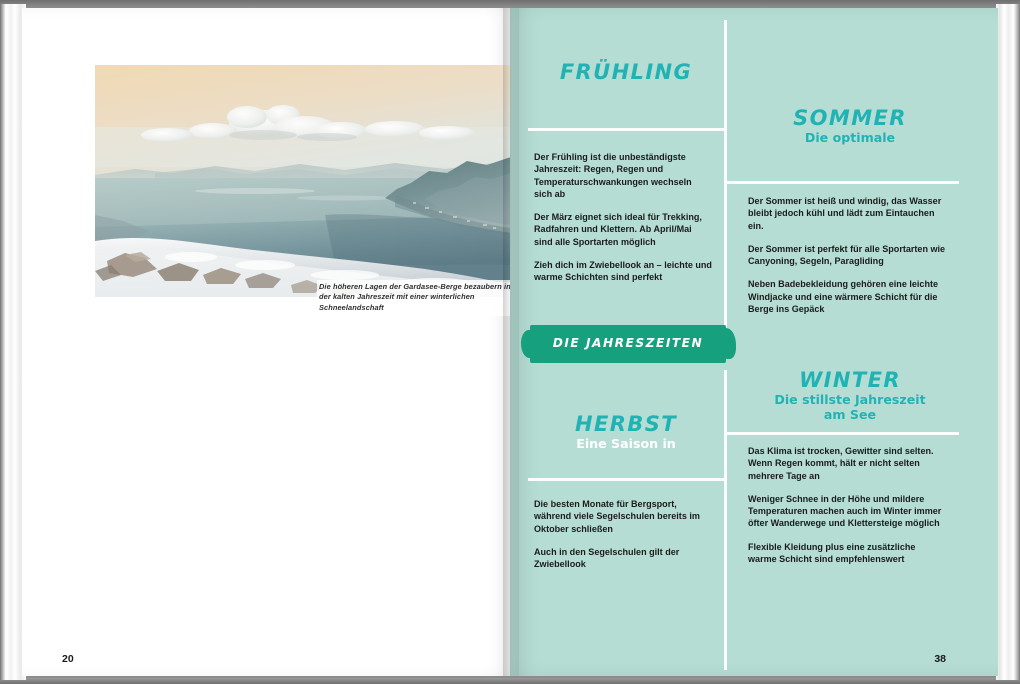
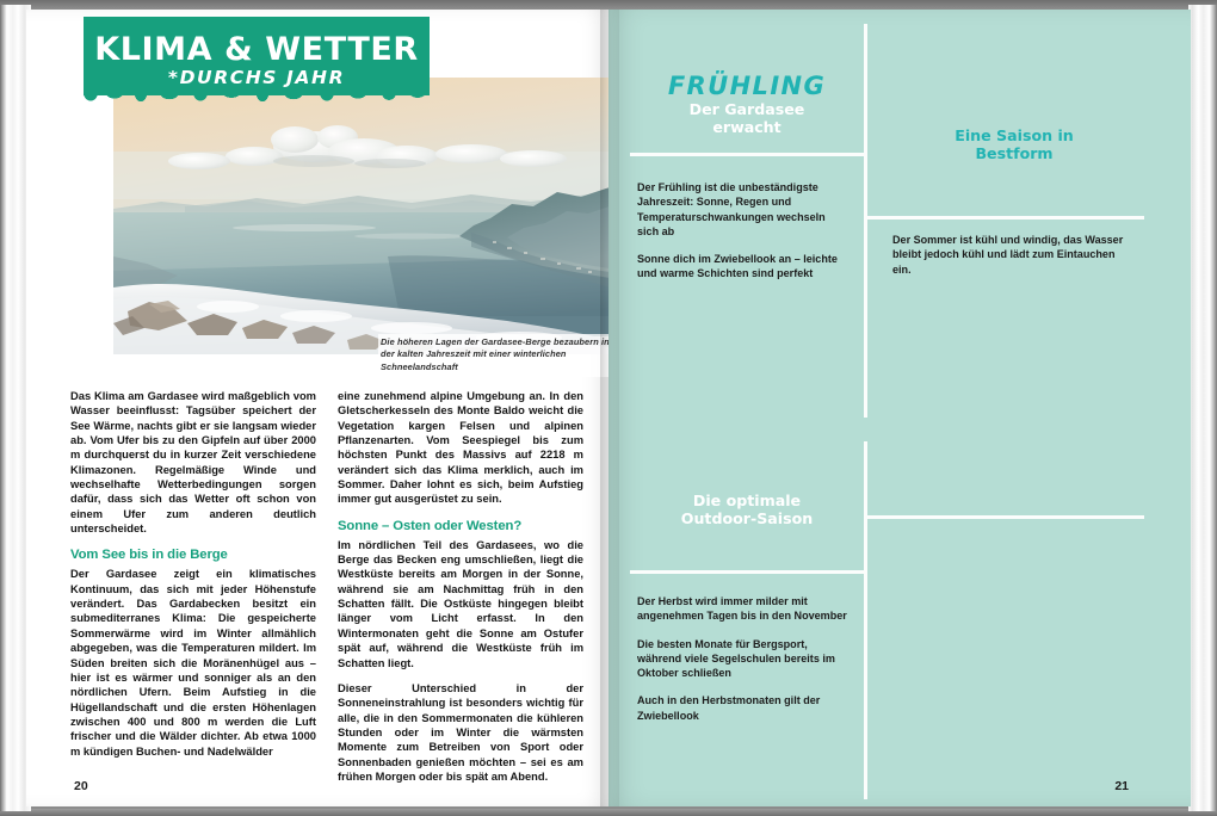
  Die höheren Lagen der Gardasee-Berge bezaubern der kalten Jahreszeit mit einer winterlichen Schneelandschaft
+ KLIMA & WETTER
+ *DURCHS JAHR
+ Das Klima am Gardasee wird maßgeblich vom Wasser beeinflusst: Tagsüber speichert der See Wärme, nachts gibt er sie langsam wieder ab. Vom Ufer bis zu den Gipfeln auf über 2000 m durchquerst du in kurzer Zeit verschiedene Klimazonen. Regelmäßige Winde und wechselhafte Wetterbedingungen sorgen dafür, dass sich das Wetter oft schon von einem Ufer zum anderen deutlich unterscheidet.
+ Vom See bis in die Berge
+ Der Gardasee zeigt ein klimatisches Kontinuum, das sich mit jeder Höhenstufe verändert. Das Gardabecken besitzt ein submediterranes Klima: Die gespeicherte Sommerwärme wird im Winter allmählich abgegeben, was die Temperaturen mildert. Im Süden breiten sich die Moränenhügel aus – hier ist es wärmer und sonniger als an den nördlichen Ufern. Beim Aufstieg in die Hügellandschaft und die ersten Höhenlagen zwischen 400 und 800 m werden die Luft frischer und die Wälder dichter. Ab etwa 1000 m kündigen Buchen- und Nadelwälder
+ eine zunehmend alpine Umgebung an. In den Gletscherkesseln des Monte Baldo weicht die Vegetation kargen Felsen und alpinen Pflanzenarten. Vom Seespiegel bis zum höchsten Punkt des Massivs auf 2218 m verändert sich das Klima merklich, auch im Sommer. Daher lohnt es sich, beim Aufstieg immer gut ausgerüstet zu sein.
+ Sonne – Osten oder Westen?
+ Im nördlichen Teil des Gardasees, wo die Berge das Becken eng umschließen, liegt die Westküste bereits am Morgen in der Sonne, während sie am Nachmittag früh in den Schatten fällt. Die Ostküste hingegen bleibt länger vom Licht erfasst. In den Wintermonaten geht die Sonne am Ostufer spät auf, während die Westküste früh im Schatten liegt.
+ Dieser Unterschied in der Sonneneinstrahlung ist besonders wichtig für alle, die in den Sommermonaten die kühleren Stunden oder im Winter die wärmsten Momente zum Betreiben von Sport oder Sonnenbaden genießen möchten – sei es am frühen Morgen oder bis spät am Abend.
  20
  FRÜHLING
+ Der Gardasee
+ erwacht
- Der Frühling ist die unbeständigste Jahreszeit: Regen, Regen und Temperaturschwankungen wechseln sich ab
+ Der Frühling ist die unbeständigste Jahreszeit: Sonne, Regen und Temperaturschwankungen wechseln sich ab
- Der März eignet sich ideal für Trekking, Radfahren und Klettern. Ab April/Mai sind alle Sportarten möglich
- Zieh dich im Zwiebellook an – leichte und warme Schichten sind perfekt
+ Sonne dich im Zwiebellook an – leichte und warme Schichten sind perfekt
- SOMMER
- Die optimale
+ Eine Saison in
+ Bestform
- Der Sommer ist heiß und windig, das Wasser bleibt jedoch kühl und lädt zum Eintauchen ein.
+ Der Sommer ist kühl und windig, das Wasser bleibt jedoch kühl und lädt zum Eintauchen ein.
- Der Sommer ist perfekt für alle Sportarten wie Canyoning, Segeln, Paragliding
- Neben Badebekleidung gehören eine leichte Windjacke und eine wärmere Schicht für die Berge ins Gepäck
- WINTER
- Die stillste Jahreszeit
- am See
- Das Klima ist trocken, Gewitter sind selten. Wenn Regen kommt, hält er nicht selten mehrere Tage an
- Weniger Schnee in der Höhe und mildere Temperaturen machen auch im Winter immer öfter Wanderwege und Klettersteige möglich
- Flexible Kleidung plus eine zusätzliche warme Schicht sind empfehlenswert
- HERBST
- Eine Saison in
+ Die optimale
+ Outdoor-Saison
+ Der Herbst wird immer milder mit angenehmen Tagen bis in den November
  Die besten Monate für Bergsport, während viele Segelschulen bereits im Oktober schließen
- Auch in den Segelschulen gilt der Zwiebellook
+ Auch in den Herbstmonaten gilt der Zwiebellook
- 38
+ 21
- DIE JAHRESZEITEN
